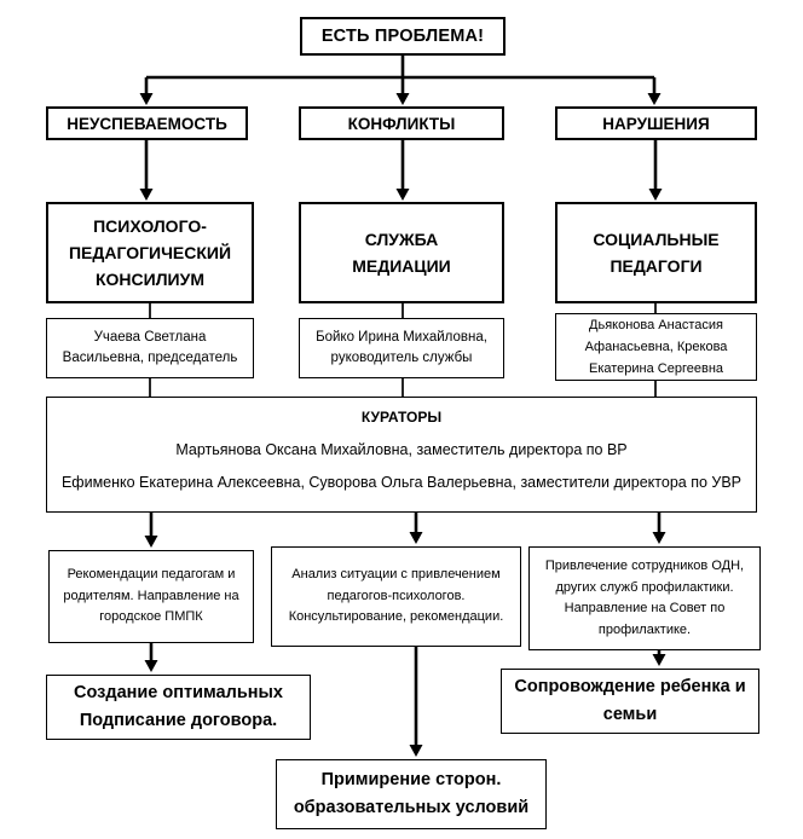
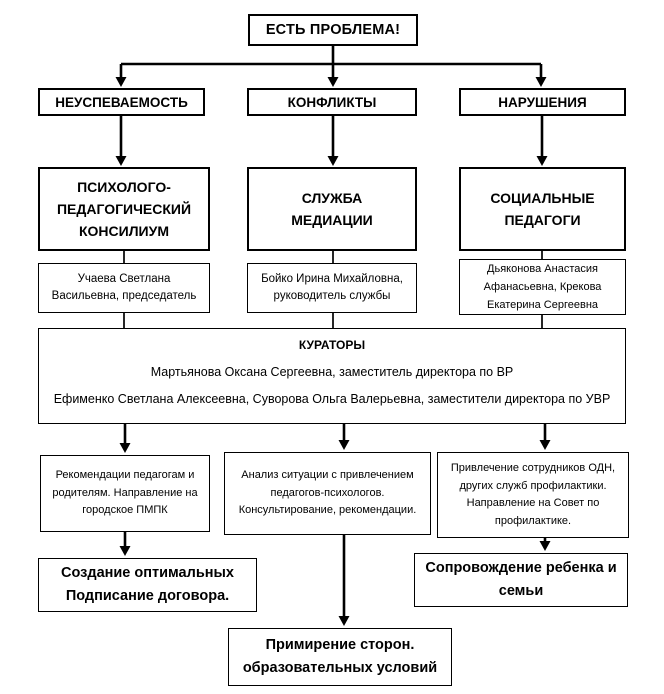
  ЕСТЬ ПРОБЛЕМА!
  НЕУСПЕВАЕМОСТЬ
  КОНФЛИКТЫ
  НАРУШЕНИЯ
  ПСИХОЛОГО-
  ПЕДАГОГИЧЕСКИЙ
  КОНСИЛИУМ
  СЛУЖБА
  МЕДИАЦИИ
  СОЦИАЛЬНЫЕ
  ПЕДАГОГИ
  Учаева Светлана Васильевна, председатель
  Бойко Ирина Михайловна, руководитель службы
  Дьяконова Анастасия Афанасьевна, Крекова Екатерина Сергеевна
  КУРАТОРЫ
- Мартьянова Оксана Михайловна, заместитель директора по ВР
+ Мартьянова Оксана Сергеевна, заместитель директора по ВР
- Ефименко Екатерина Алексеевна, Суворова Ольга Валерьевна, заместители директора по УВР
+ Ефименко Светлана Алексеевна, Суворова Ольга Валерьевна, заместители директора по УВР
  Рекомендации педагогам и родителям. Направление на городское ПМПК
  Анализ ситуации с привлечением педагогов-психологов. Консультирование, рекомендации.
  Привлечение сотрудников ОДН, других служб профилактики. Направление на Совет по профилактике.
  Создание оптимальных
  Подписание договора.
  Сопровождение ребенка и
  семьи
  Примирение сторон.
  образовательных условий
